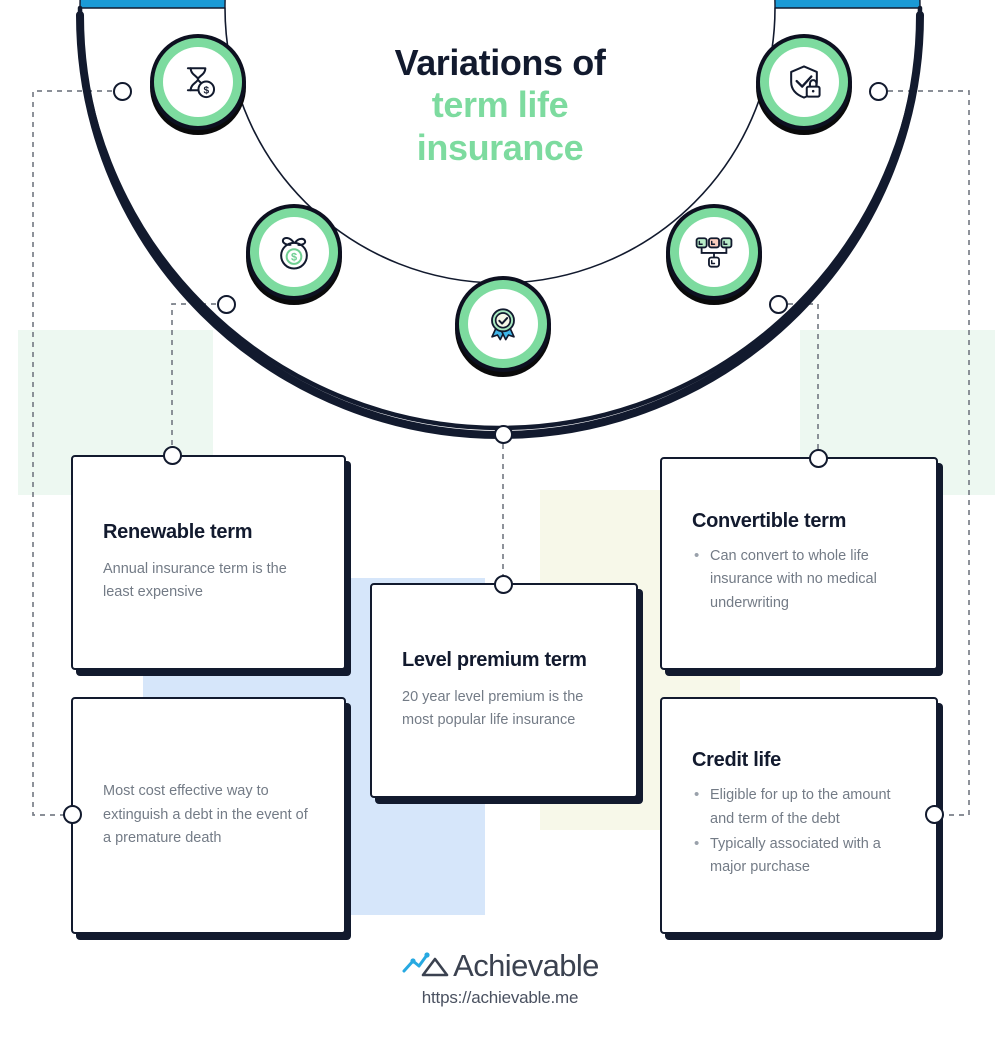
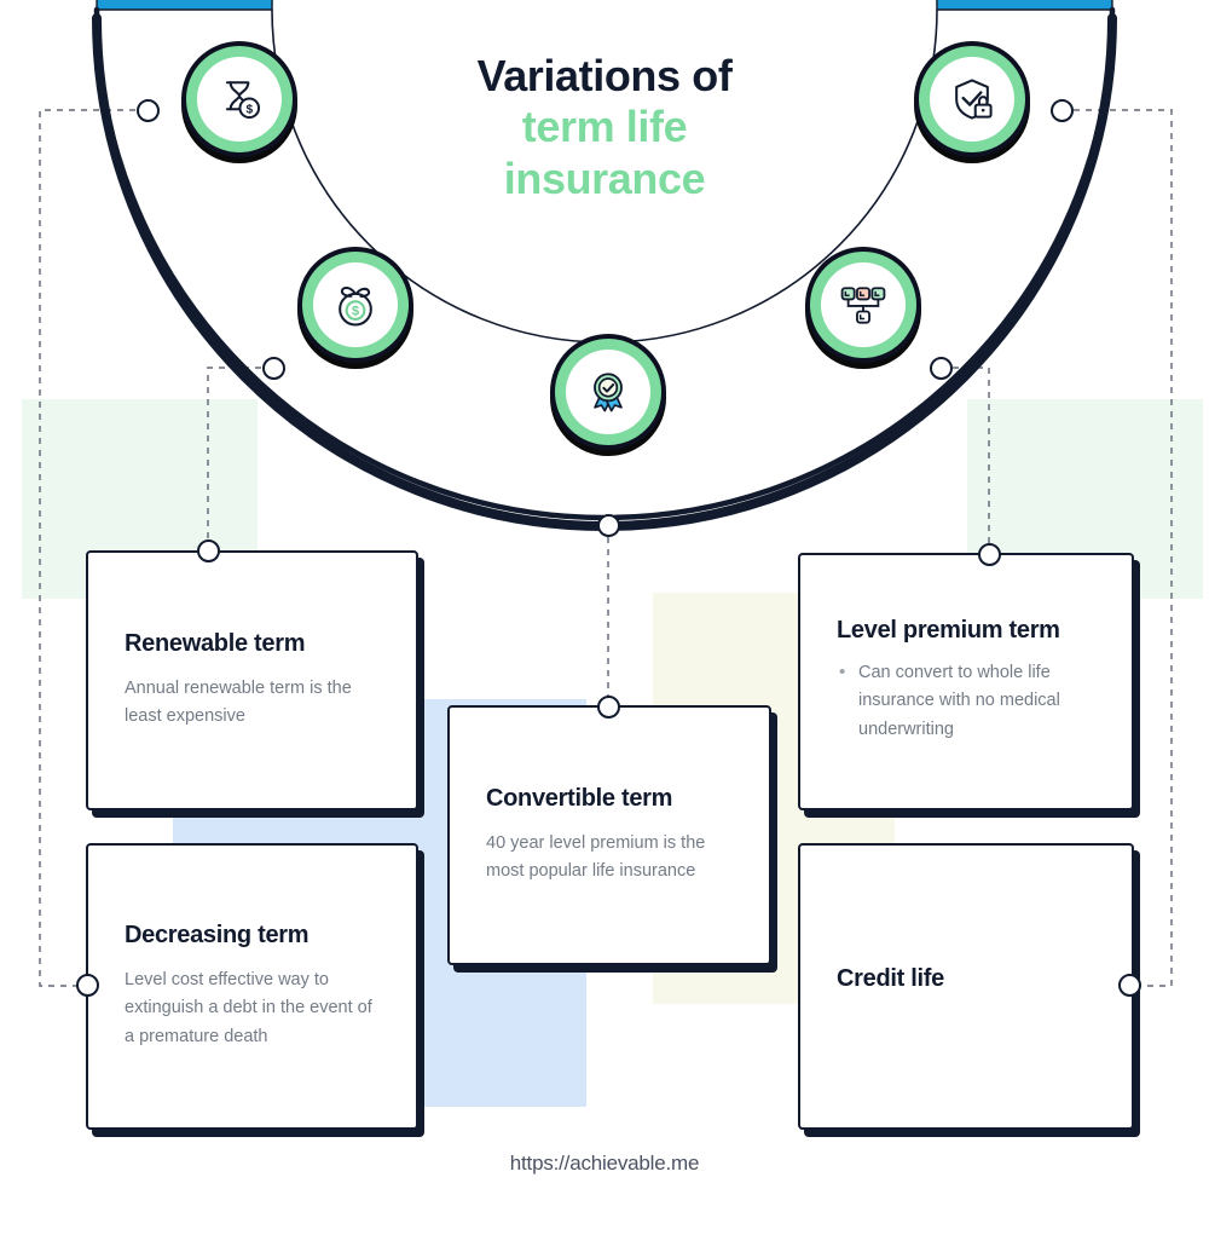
  $
  $
  Variations of
  term life
  insurance
  Renewable term
- Annual insurance term is the least expensive
+ Annual renewable term is the least expensive
+ Decreasing term
- Most cost effective way to extinguish a debt in the event of a premature death
+ Level cost effective way to extinguish a debt in the event of a premature death
- Level premium term
+ Convertible term
- 20 year level premium is the most popular life insurance
+ 40 year level premium is the most popular life insurance
- Convertible term
+ Level premium term
  Can convert to whole life insurance with no medical underwriting
  Credit life
- Eligible for up to the amount and term of the debt
- Typically associated with a major purchase
- Achievable
  https://achievable.me
